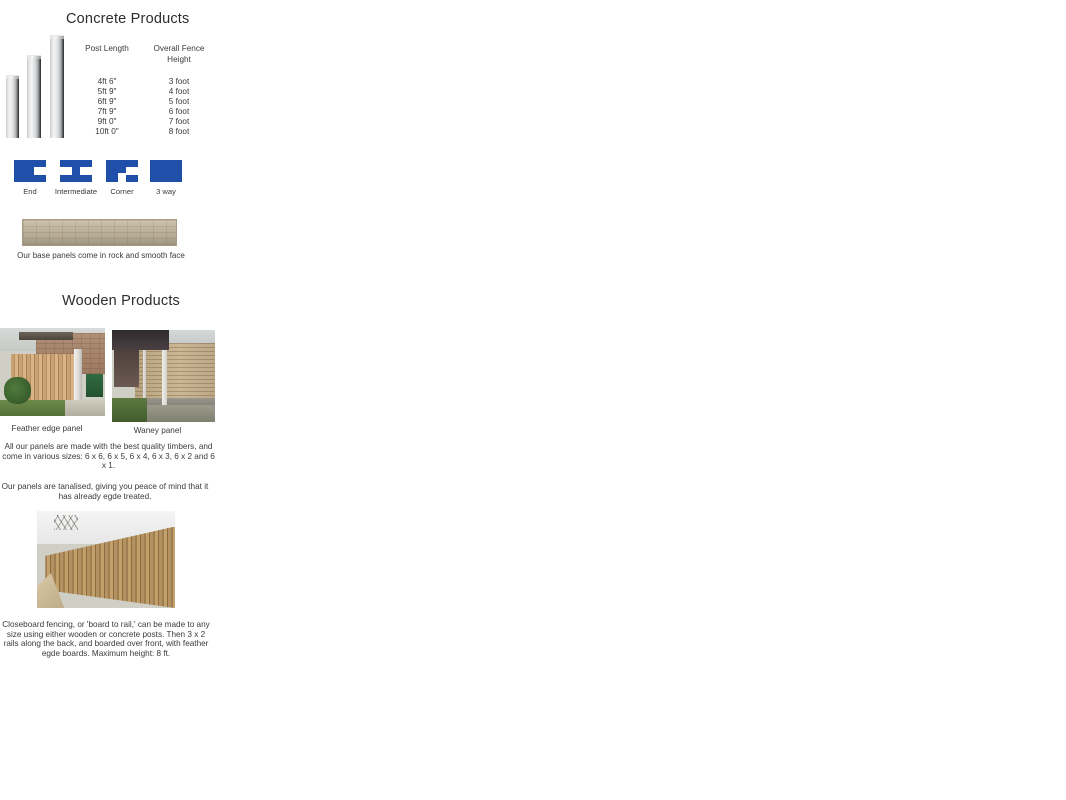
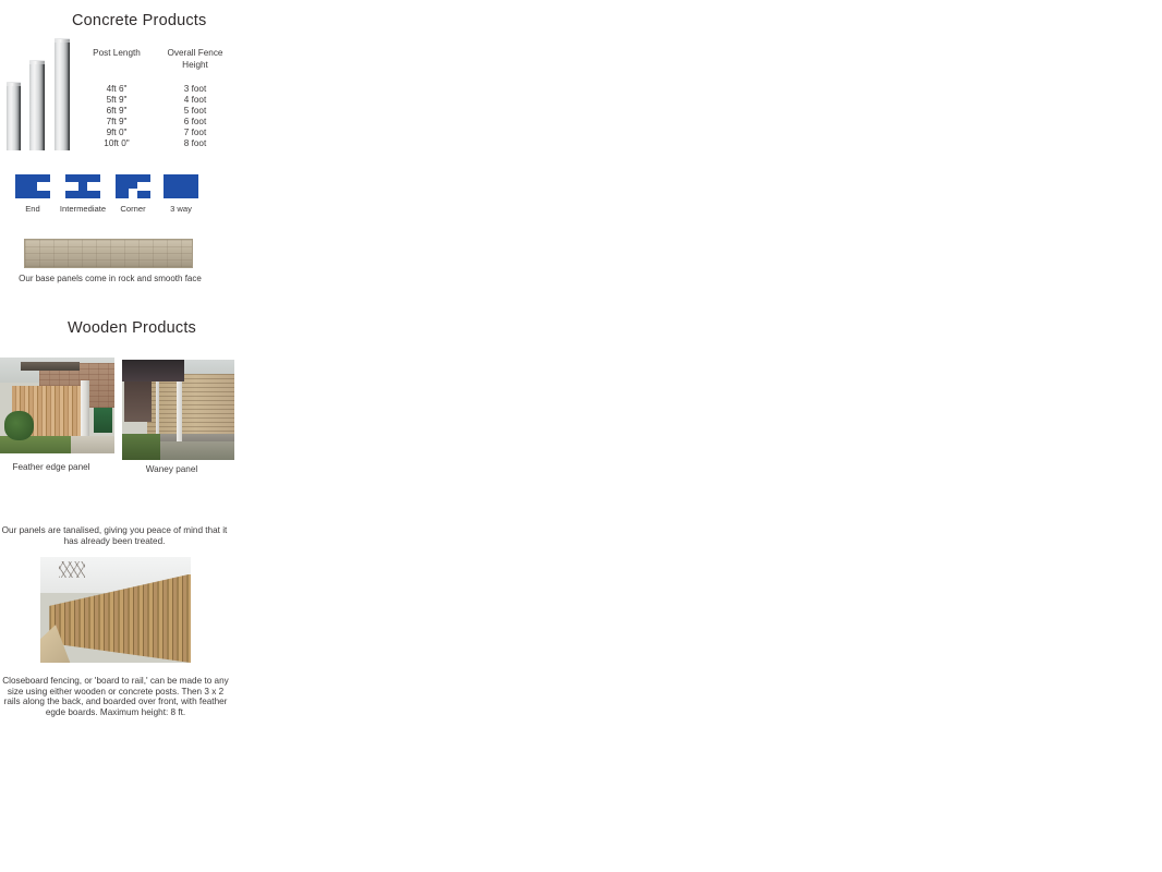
  Concrete Products
  Post Length	Overall Fence Height
  4ft 6"	3 foot
  5ft 9"	4 foot
  6ft 9"	5 foot
  7ft 9"	6 foot
  9ft 0"	7 foot
  10ft 0"	8 foot
  End
  Intermediate
  Corner
  3 way
  Our base panels come in rock and smooth face
  Wooden Products
  Feather edge panel
  Waney panel
- All our panels are made with the best quality timbers, and come in various sizes: 6 x 6, 6 x 5, 6 x 4, 6 x 3, 6 x 2 and 6 x 1.
- Our panels are tanalised, giving you peace of mind that it has already egde treated.
+ Our panels are tanalised, giving you peace of mind that it has already been treated.
  Closeboard fencing, or 'board to rail,' can be made to any size using either wooden or concrete posts. Then 3 x 2 rails along the back, and boarded over front, with feather egde boards. Maximum height: 8 ft.
